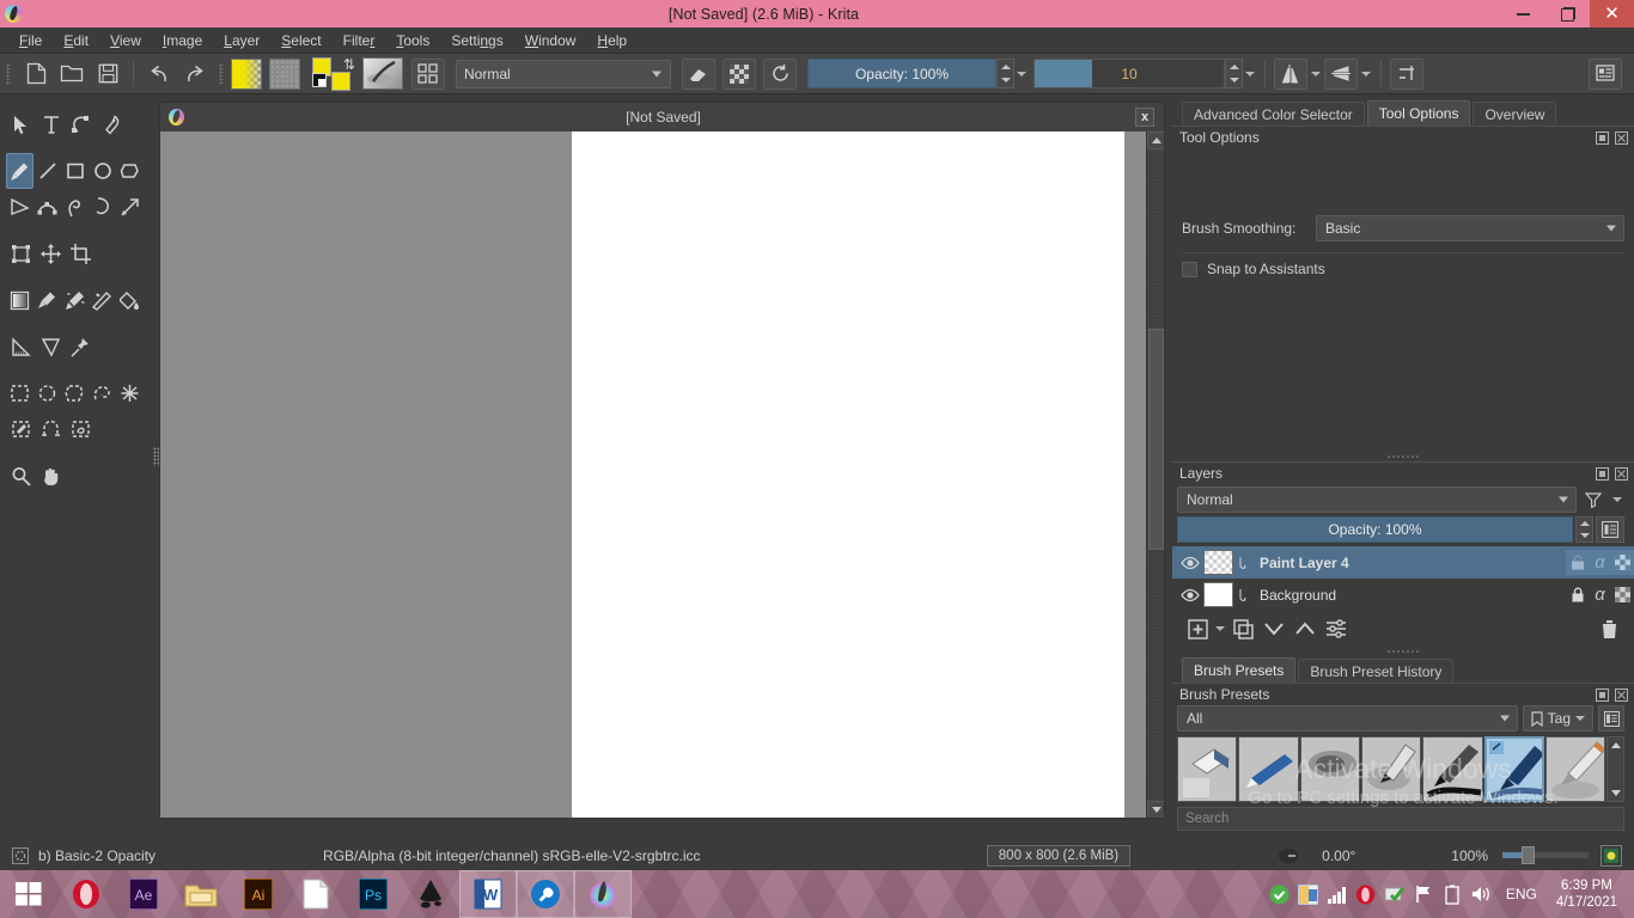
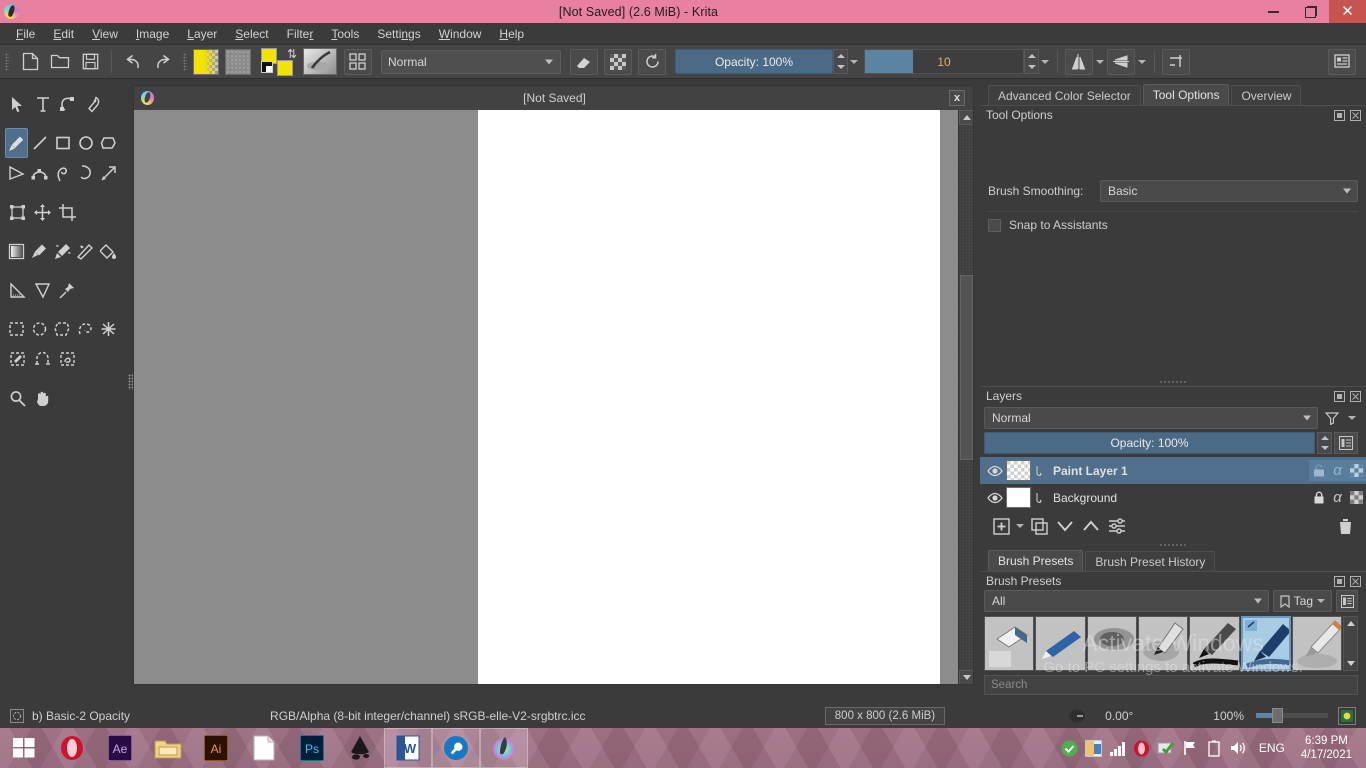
  [Not Saved] (2.6 MiB) - Krita
  ✕
  File
  Edit
  View
  Image
  Layer
  Select
  Filter
  Tools
  Settings
  Window
  Help
  ⇅
  Normal
  Opacity: 100%
  10
  [Not Saved]
  x
  Advanced Color Selector
  Tool Options
  Overview
  Tool Options
  Brush Smoothing:
  Basic
  Snap to Assistants
  Layers
  Normal
  Opacity: 100%
- Paint Layer 4
+ Paint Layer 1
  α
  Background
  α
  Brush Presets
  Brush Preset History
  Brush Presets
  All
  Tag
  Search
  Activate Windows
  Go to PC settings to activate Windows.
  b) Basic-2 Opacity
  RGB/Alpha (8-bit integer/channel) sRGB-elle-V2-srgbtrc.icc
  800 x 800 (2.6 MiB)
  0.00°
  100%
  Ae
  Ai
  Ps
  W
  ENG
  6:39 PM
  4/17/2021
